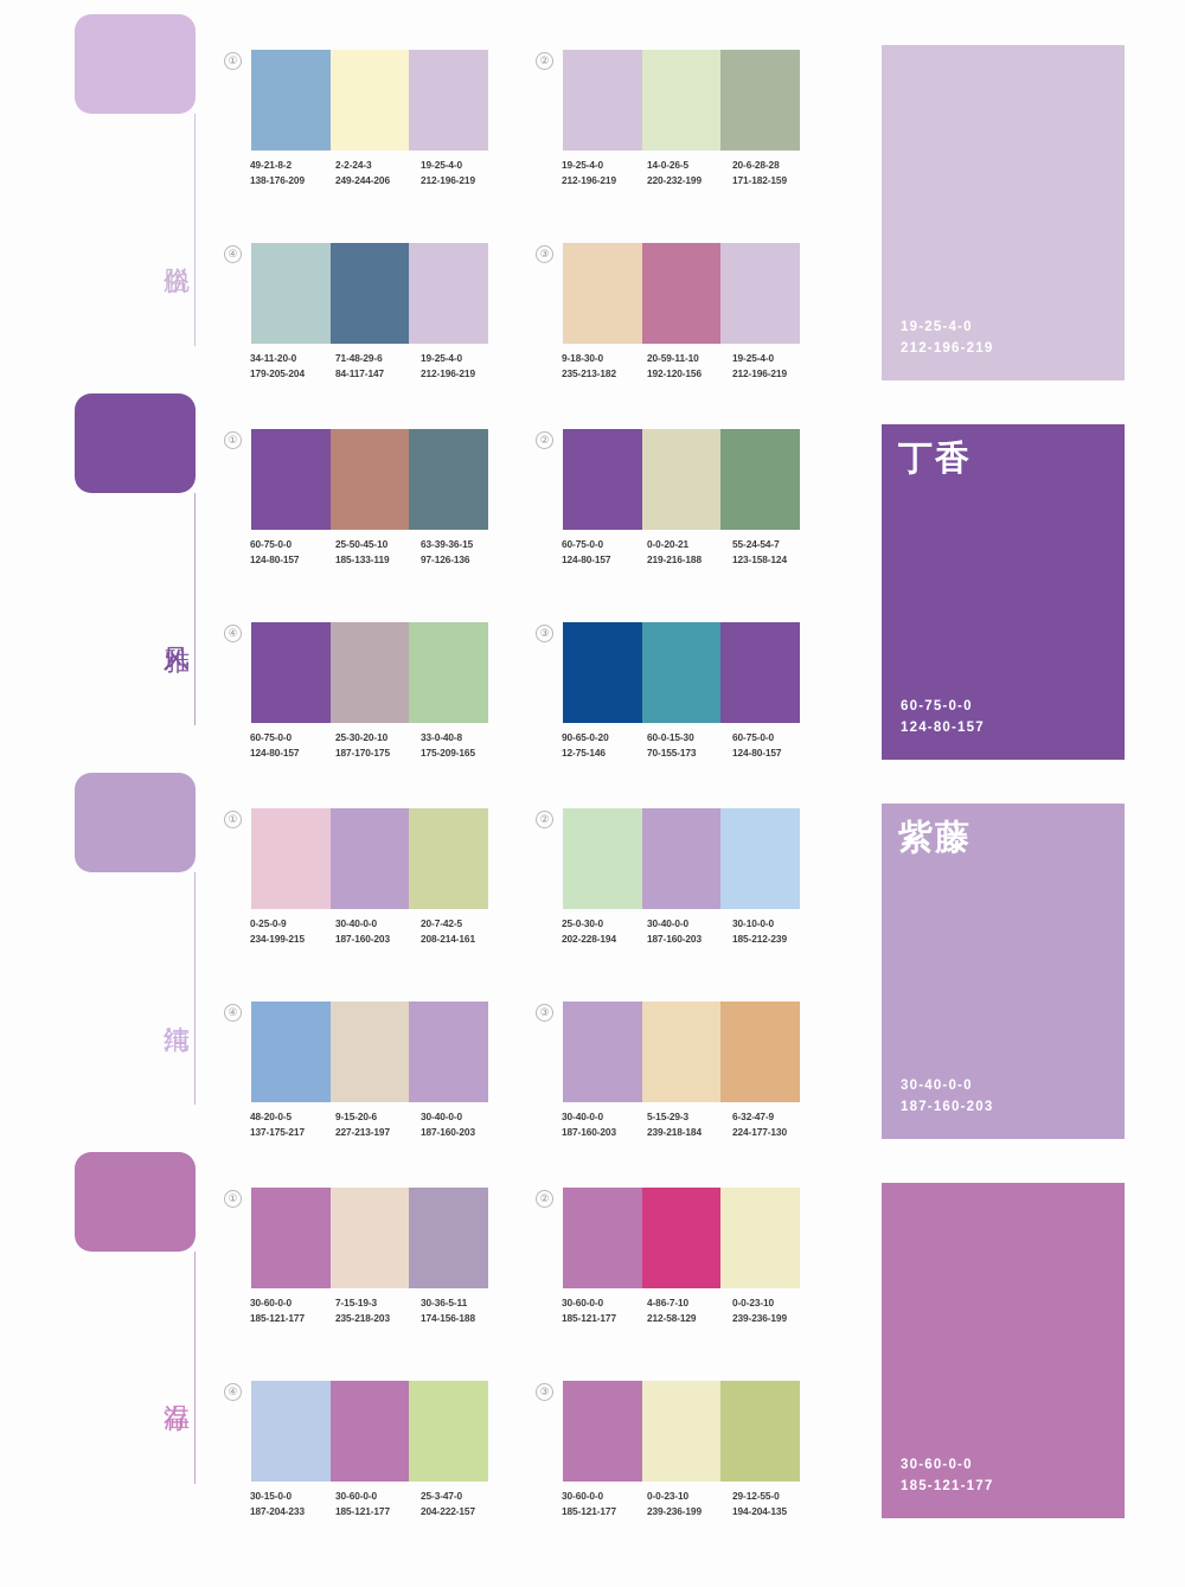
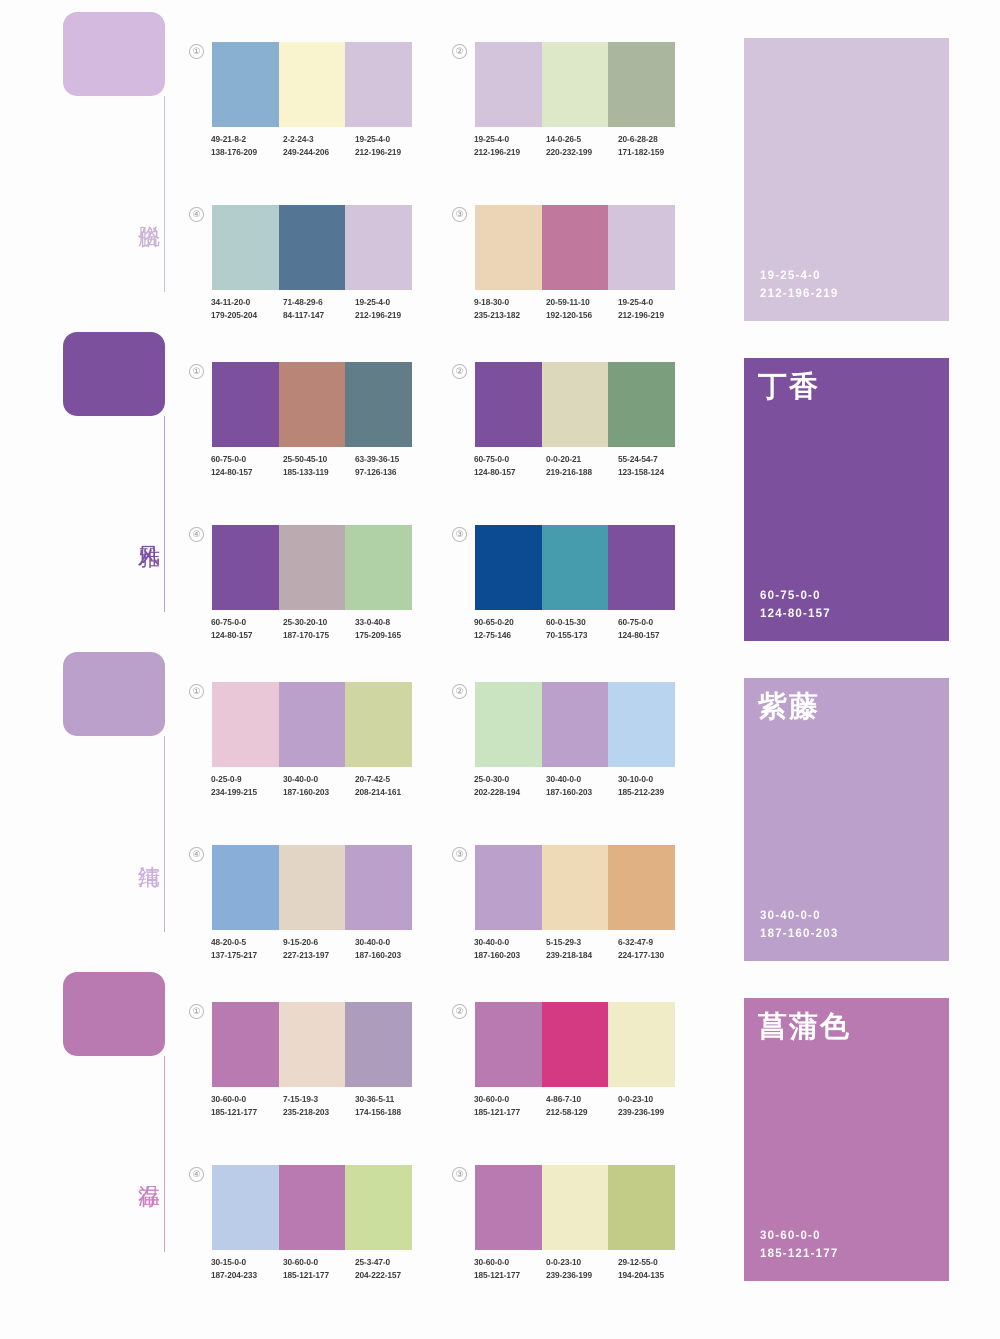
  ①
  49-21-8-2
  138-176-209
  2-2-24-3
  249-244-206
  19-25-4-0
  212-196-219
  ②
  19-25-4-0
  212-196-219
  14-0-26-5
  220-232-199
  20-6-28-28
  171-182-159
  ④
  34-11-20-0
  179-205-204
  71-48-29-6
  84-117-147
  19-25-4-0
  212-196-219
  ③
  9-18-30-0
  235-213-182
  20-59-11-10
  192-120-156
  19-25-4-0
  212-196-219
  19-25-4-0
  212-196-219
  ①
  60-75-0-0
  124-80-157
  25-50-45-10
  185-133-119
  63-39-36-15
  97-126-136
  ②
  60-75-0-0
  124-80-157
  0-0-20-21
  219-216-188
  55-24-54-7
  123-158-124
  ④
  60-75-0-0
  124-80-157
  25-30-20-10
  187-170-175
  33-0-40-8
  175-209-165
  ③
  90-65-0-20
  12-75-146
  60-0-15-30
  70-155-173
  60-75-0-0
  124-80-157
  丁香
  60-75-0-0
  124-80-157
  ①
  0-25-0-9
  234-199-215
  30-40-0-0
  187-160-203
  20-7-42-5
  208-214-161
  ②
  25-0-30-0
  202-228-194
  30-40-0-0
  187-160-203
  30-10-0-0
  185-212-239
  ④
  48-20-0-5
  137-175-217
  9-15-20-6
  227-213-197
  30-40-0-0
  187-160-203
  ③
  30-40-0-0
  187-160-203
  5-15-29-3
  239-218-184
  6-32-47-9
  224-177-130
  紫藤
  30-40-0-0
  187-160-203
  ①
  30-60-0-0
  185-121-177
  7-15-19-3
  235-218-203
  30-36-5-11
  174-156-188
  ②
  30-60-0-0
  185-121-177
  4-86-7-10
  212-58-129
  0-0-23-10
  239-236-199
  ④
  30-15-0-0
  187-204-233
  30-60-0-0
  185-121-177
  25-3-47-0
  204-222-157
  ③
  30-60-0-0
  185-121-177
  0-0-23-10
  239-236-199
  29-12-55-0
  194-204-135
+ 菖蒲色
  30-60-0-0
  185-121-177
